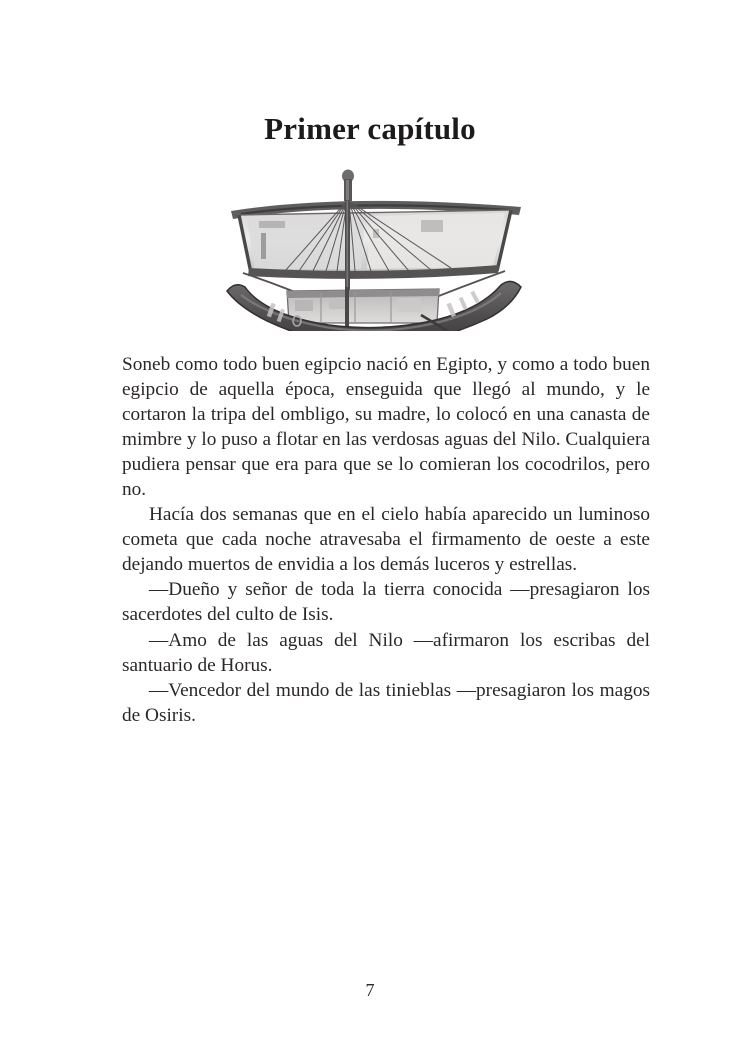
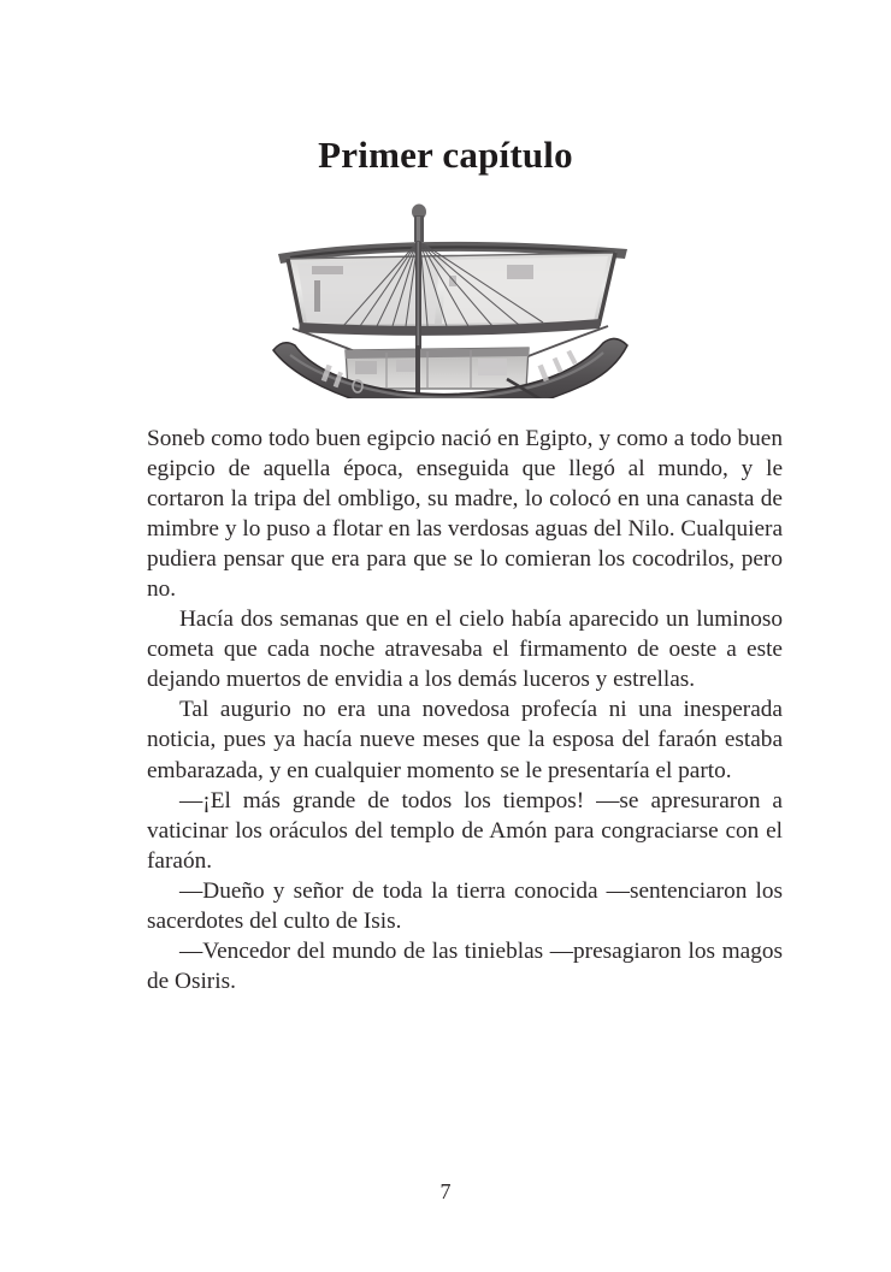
  Primer capítulo
  Soneb como todo buen egipcio nació en Egipto, y como a todo buen egipcio de aquella época, enseguida que llegó al mundo, y le cortaron la tripa del ombligo, su madre, lo colocó en una canasta de mimbre y lo puso a flotar en las verdosas aguas del Nilo. Cualquiera pudiera pensar que era para que se lo comieran los cocodrilos, pero no.
  Hacía dos semanas que en el cielo había aparecido un luminoso cometa que cada noche atravesaba el firmamento de oeste a este dejando muertos de envidia a los demás luceros y estrellas.
+ Tal augurio no era una novedosa profecía ni una inesperada noticia, pues ya hacía nueve meses que la esposa del faraón estaba embarazada, y en cualquier momento se le presentaría el parto.
+ —¡El más grande de todos los tiempos! —se apresuraron a vaticinar los oráculos del templo de Amón para congraciarse con el faraón.
- —Dueño y señor de toda la tierra conocida —presagiaron los sacerdotes del culto de Isis.
+ —Dueño y señor de toda la tierra conocida —sentenciaron los sacerdotes del culto de Isis.
- —Amo de las aguas del Nilo —afirmaron los escribas del santuario de Horus.
  —Vencedor del mundo de las tinieblas —presagiaron los magos de Osiris.
  7
